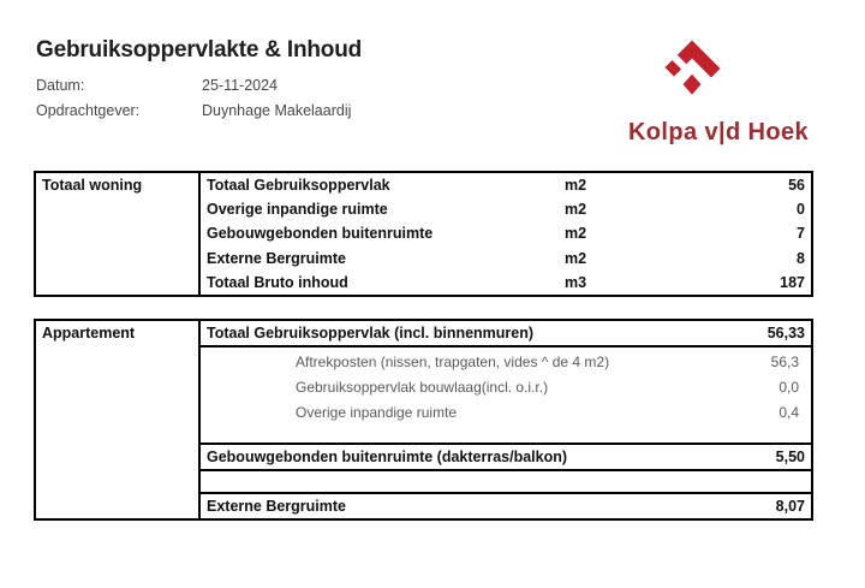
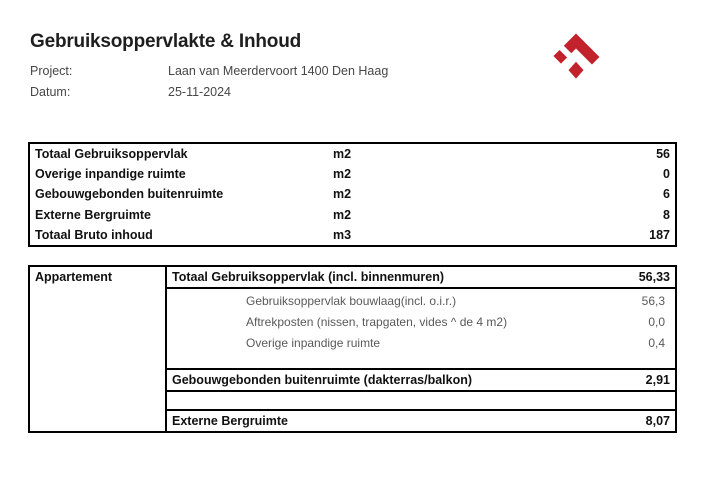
  Gebruiksoppervlakte & Inhoud
+ Project:
+ Laan van Meerdervoort 1400 Den Haag
  Datum:
  25-11-2024
- Opdrachtgever:
- Duynhage Makelaardij
- Kolpa v|d Hoek
- Totaal woning
  Totaal Gebruiksoppervlak
  m2
  56
  Overige inpandige ruimte
  m2
  0
  Gebouwgebonden buitenruimte
  m2
- 7
+ 6
  Externe Bergruimte
  m2
  8
  Totaal Bruto inhoud
  m3
  187
  Appartement
  Totaal Gebruiksoppervlak (incl. binnenmuren)
  56,33
- Aftrekposten (nissen, trapgaten, vides ^ de 4 m2)
+ Gebruiksoppervlak bouwlaag(incl. o.i.r.)
  56,3
- Gebruiksoppervlak bouwlaag(incl. o.i.r.)
+ Aftrekposten (nissen, trapgaten, vides ^ de 4 m2)
  0,0
  Overige inpandige ruimte
  0,4
  Gebouwgebonden buitenruimte (dakterras/balkon)
- 5,50
+ 2,91
  Externe Bergruimte
  8,07
